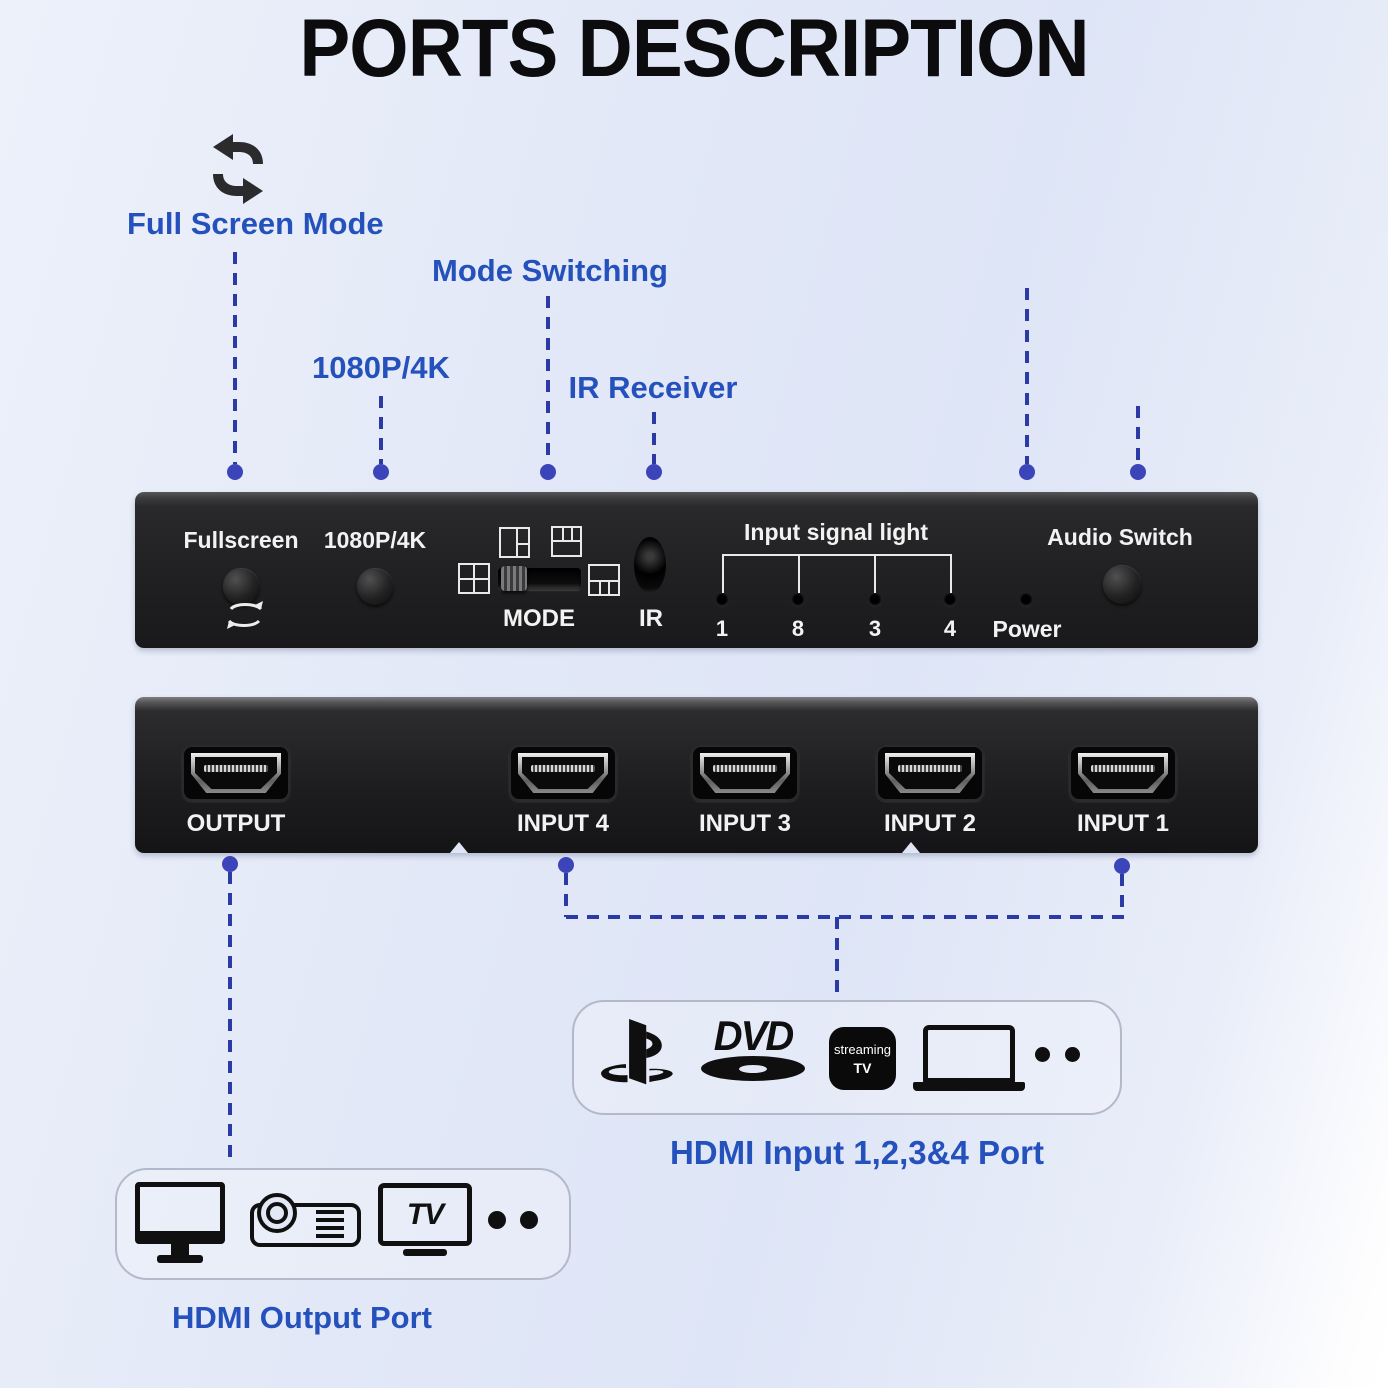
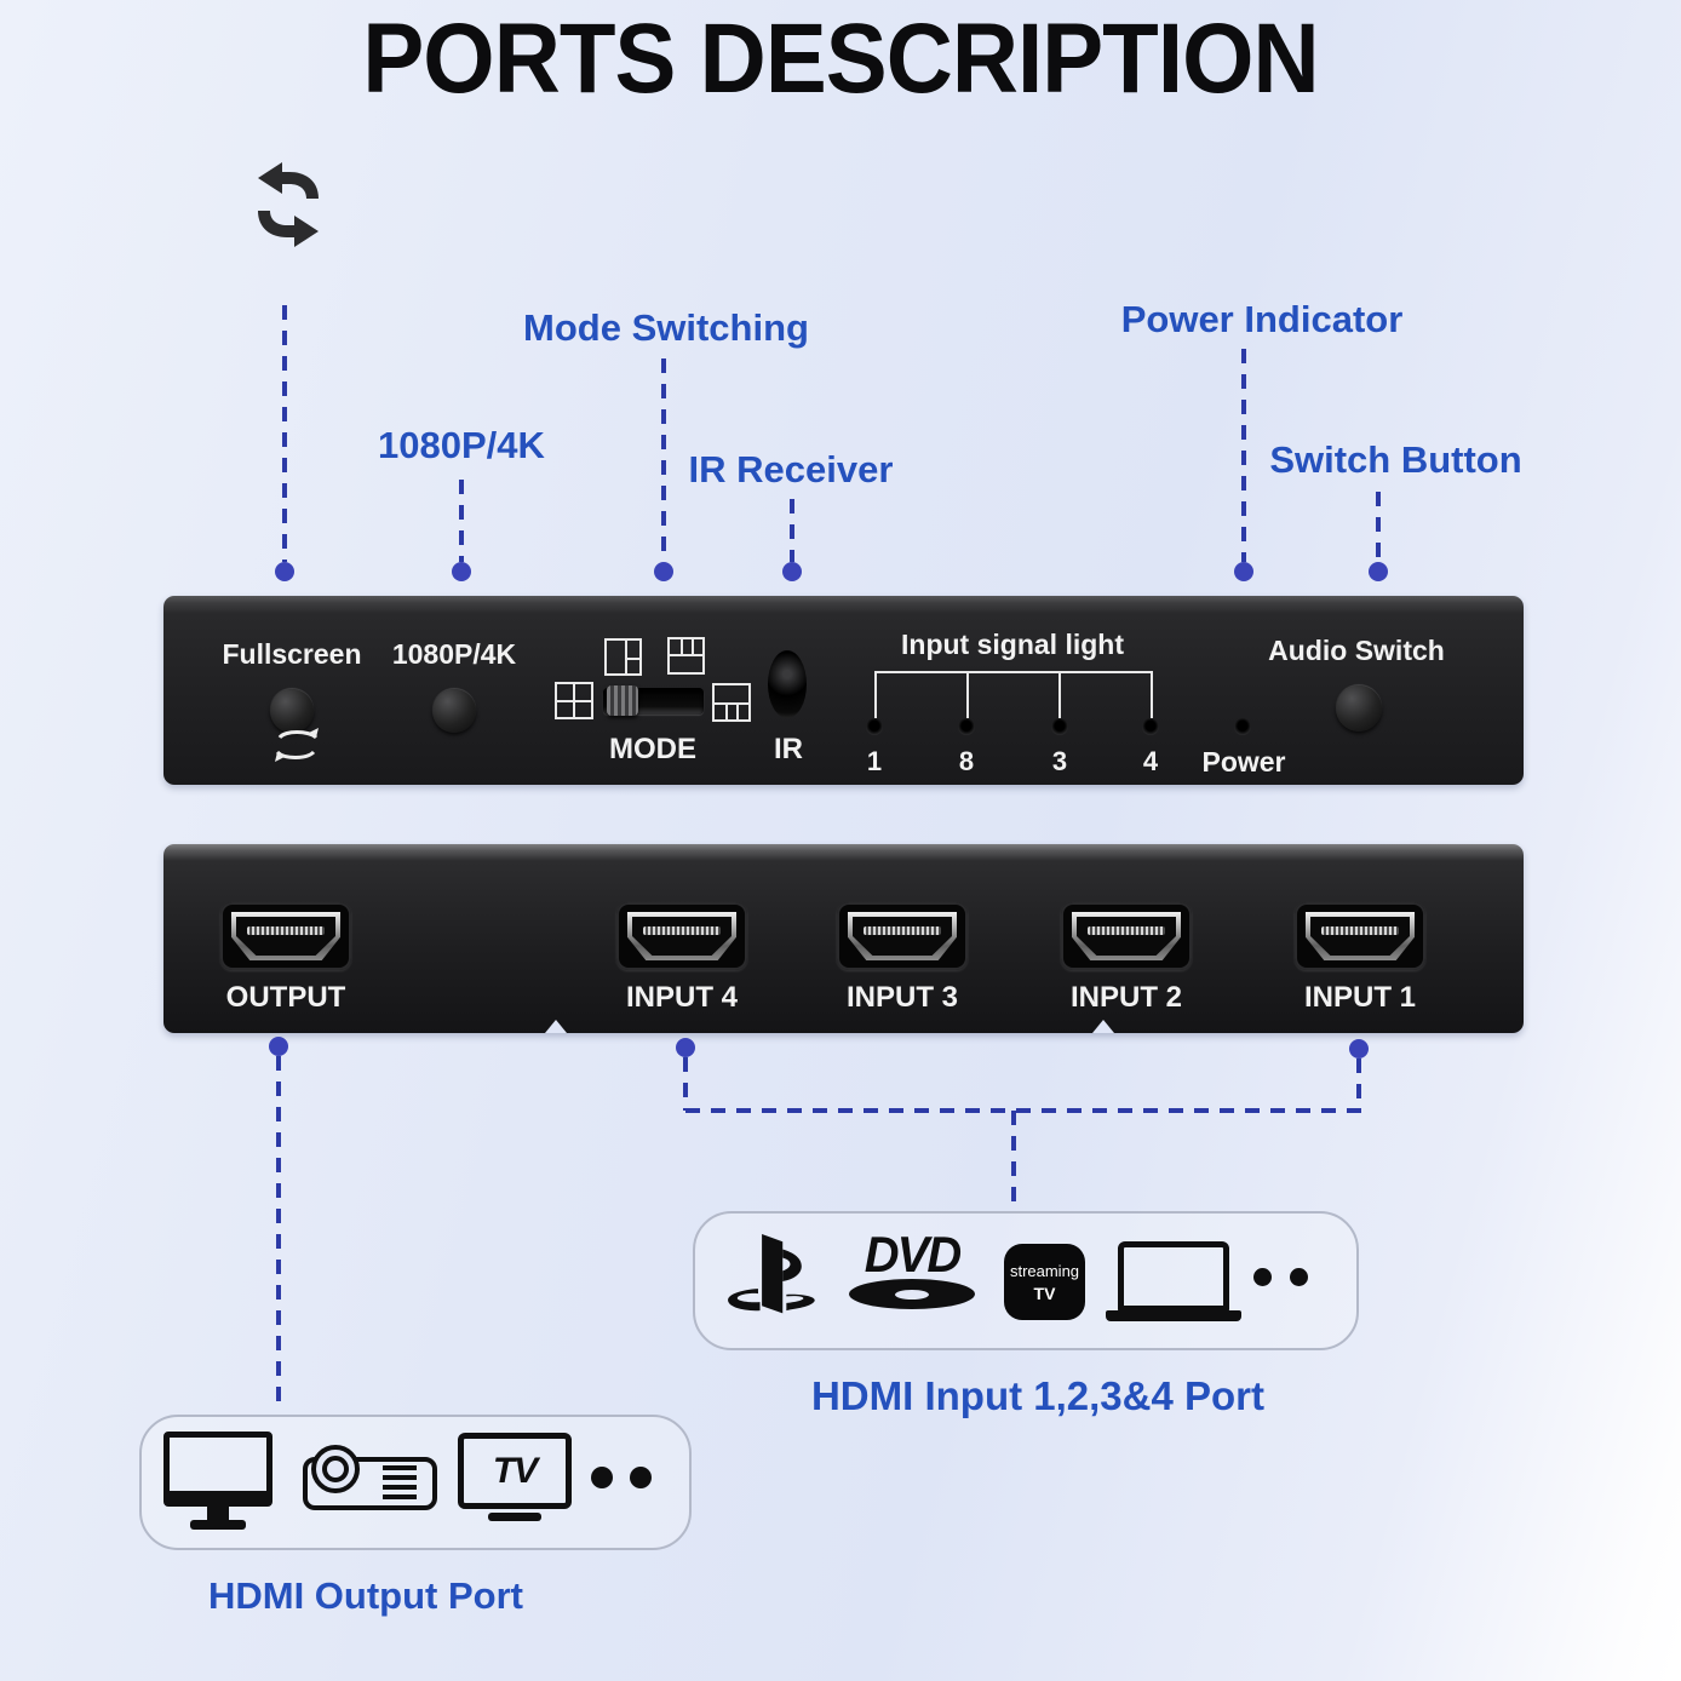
  PORTS DESCRIPTION
- Full Screen Mode
  1080P/4K
  Mode Switching
  IR Receiver
+ Power Indicator
+ Switch Button
  Fullscreen
  1080P/4K
  MODE
  IR
  Input signal light
  1
  8
  3
  4
  Power
  Audio Switch
  OUTPUT
  INPUT 4
  INPUT 3
  INPUT 2
  INPUT 1
  DVD
  streaming
  TV
  HDMI Input 1,2,3&4 Port
  TV
  HDMI Output Port
